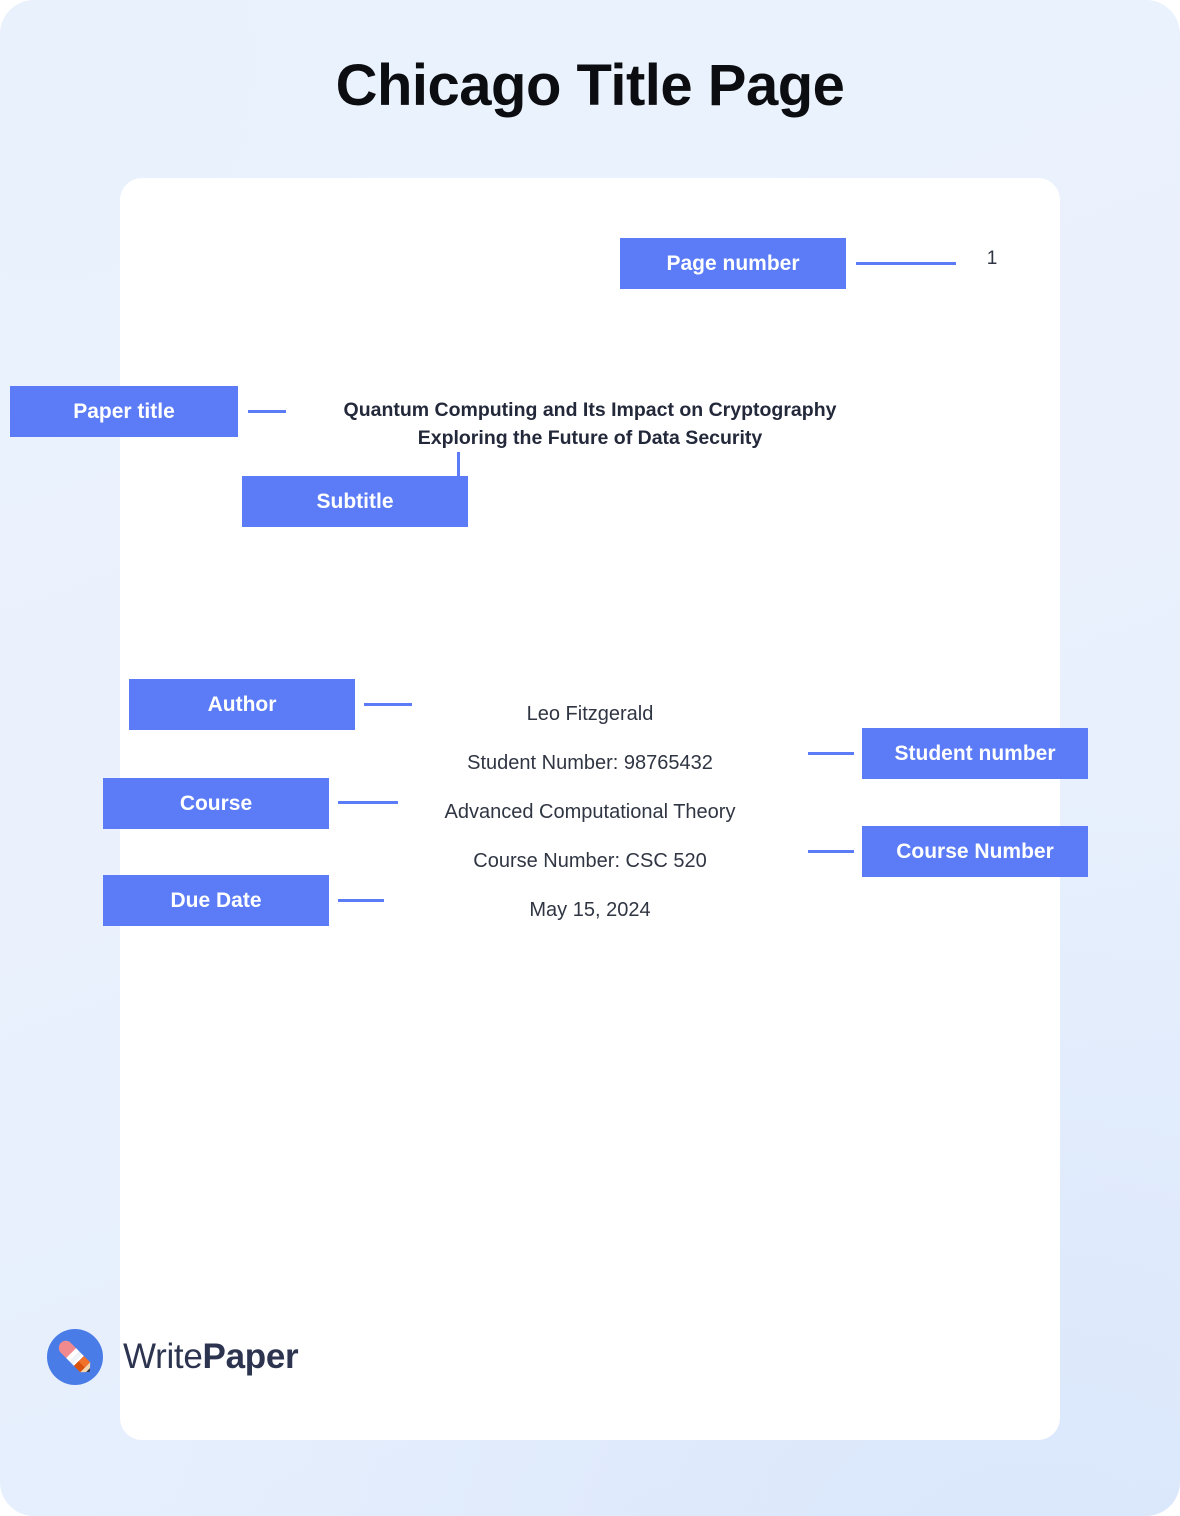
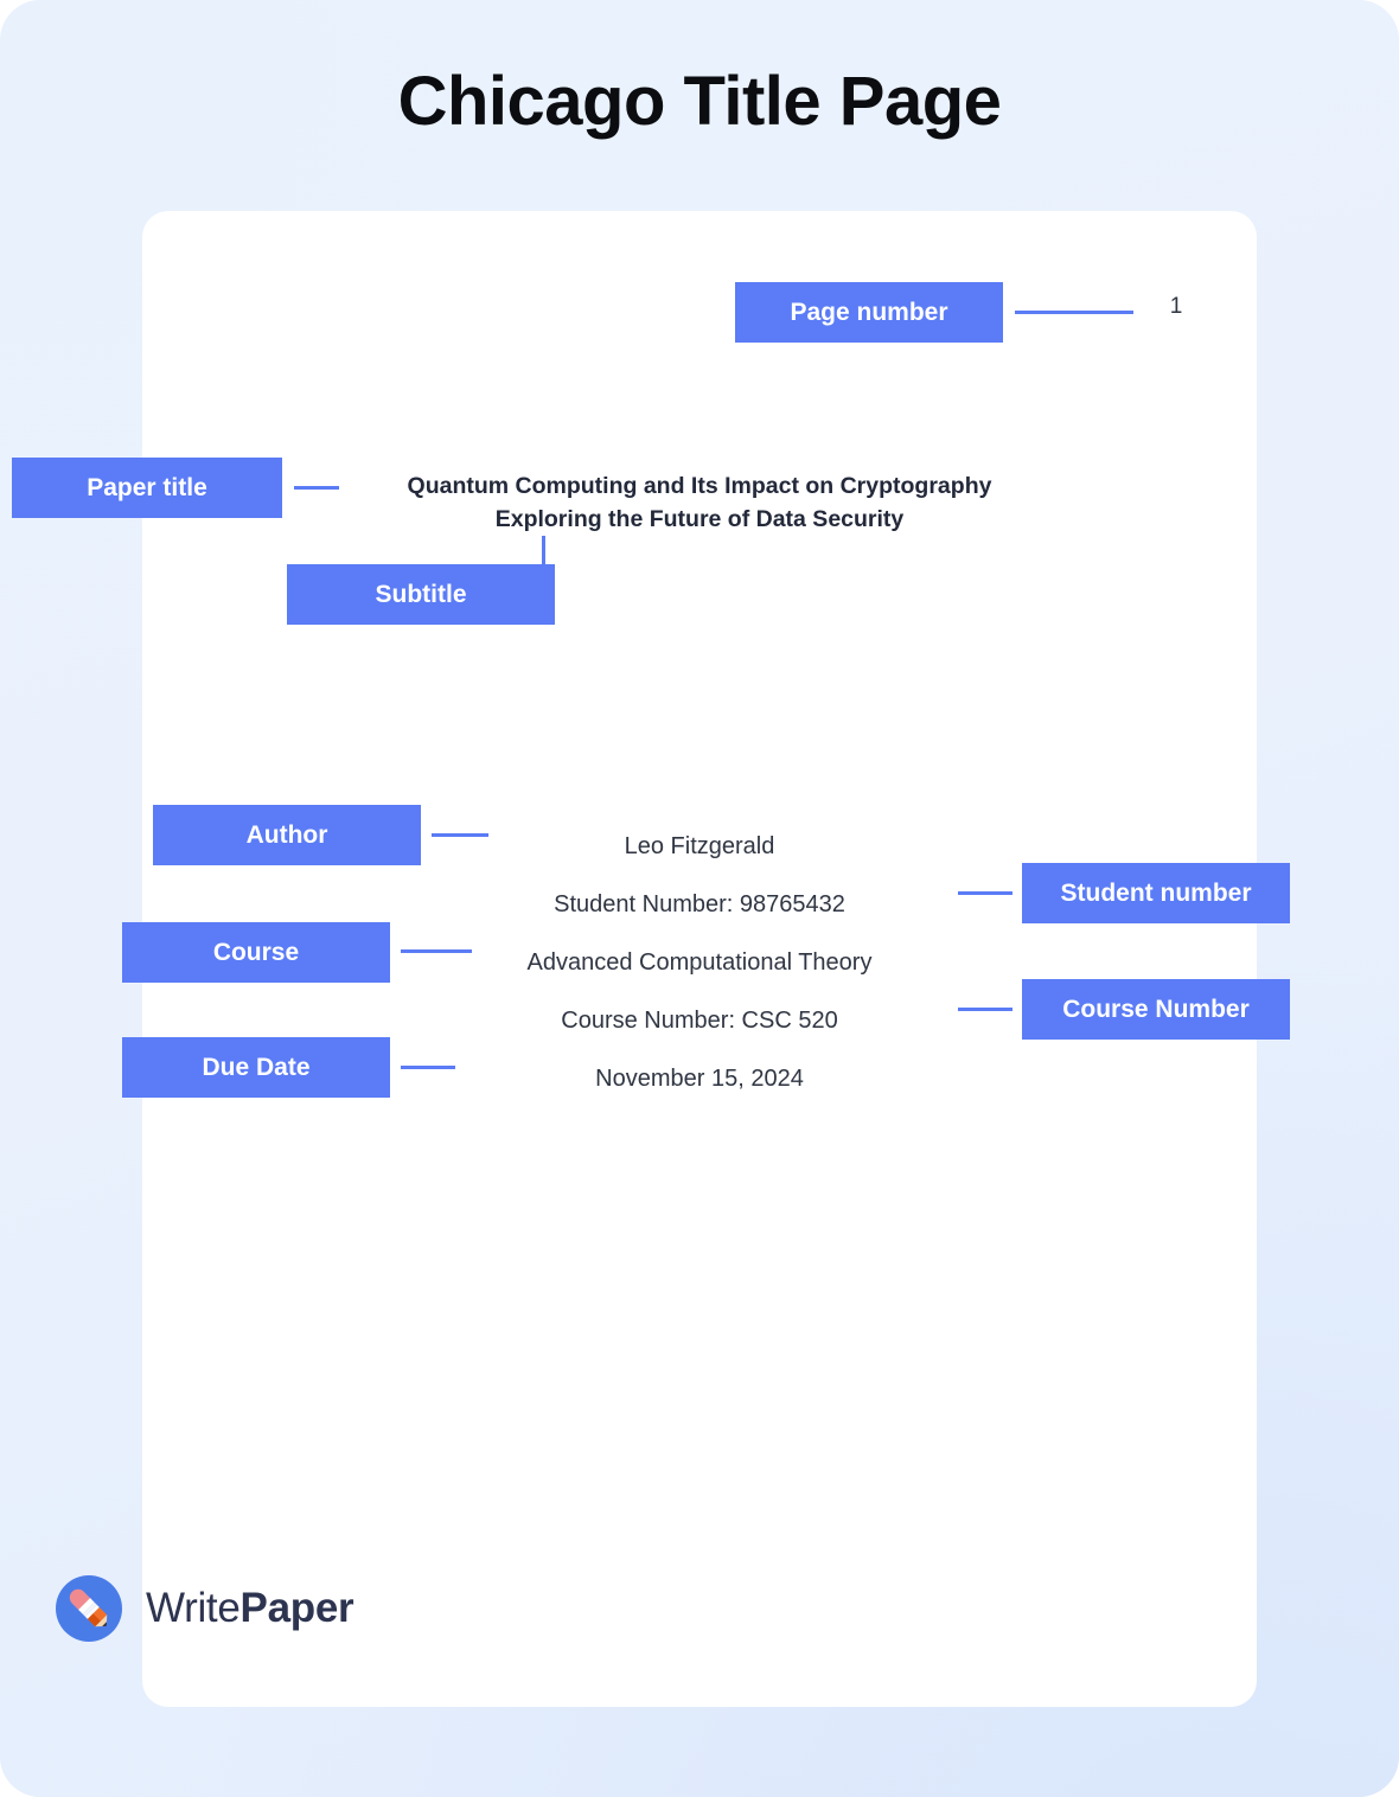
  Chicago Title Page
  1
  Quantum Computing and Its Impact on Cryptography
  Exploring the Future of Data Security
  Leo Fitzgerald
  Student Number: 98765432
  Advanced Computational Theory
  Course Number: CSC 520
- May 15, 2024
+ November 15, 2024
  Page number
  Paper title
  Subtitle
  Author
  Student number
  Course
  Course Number
  Due Date
  WritePaper
